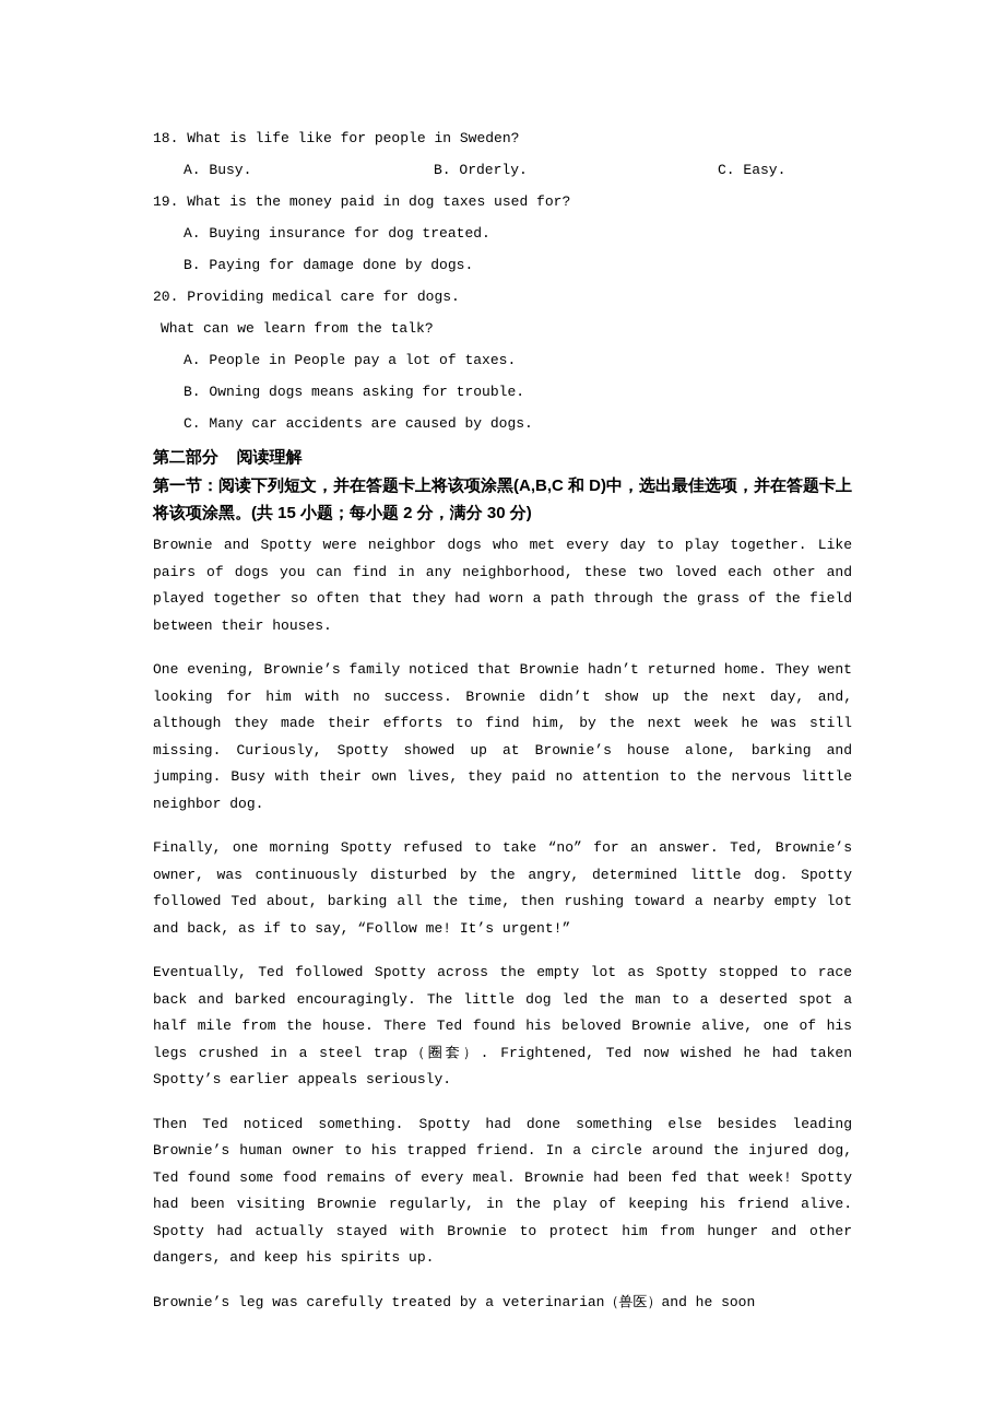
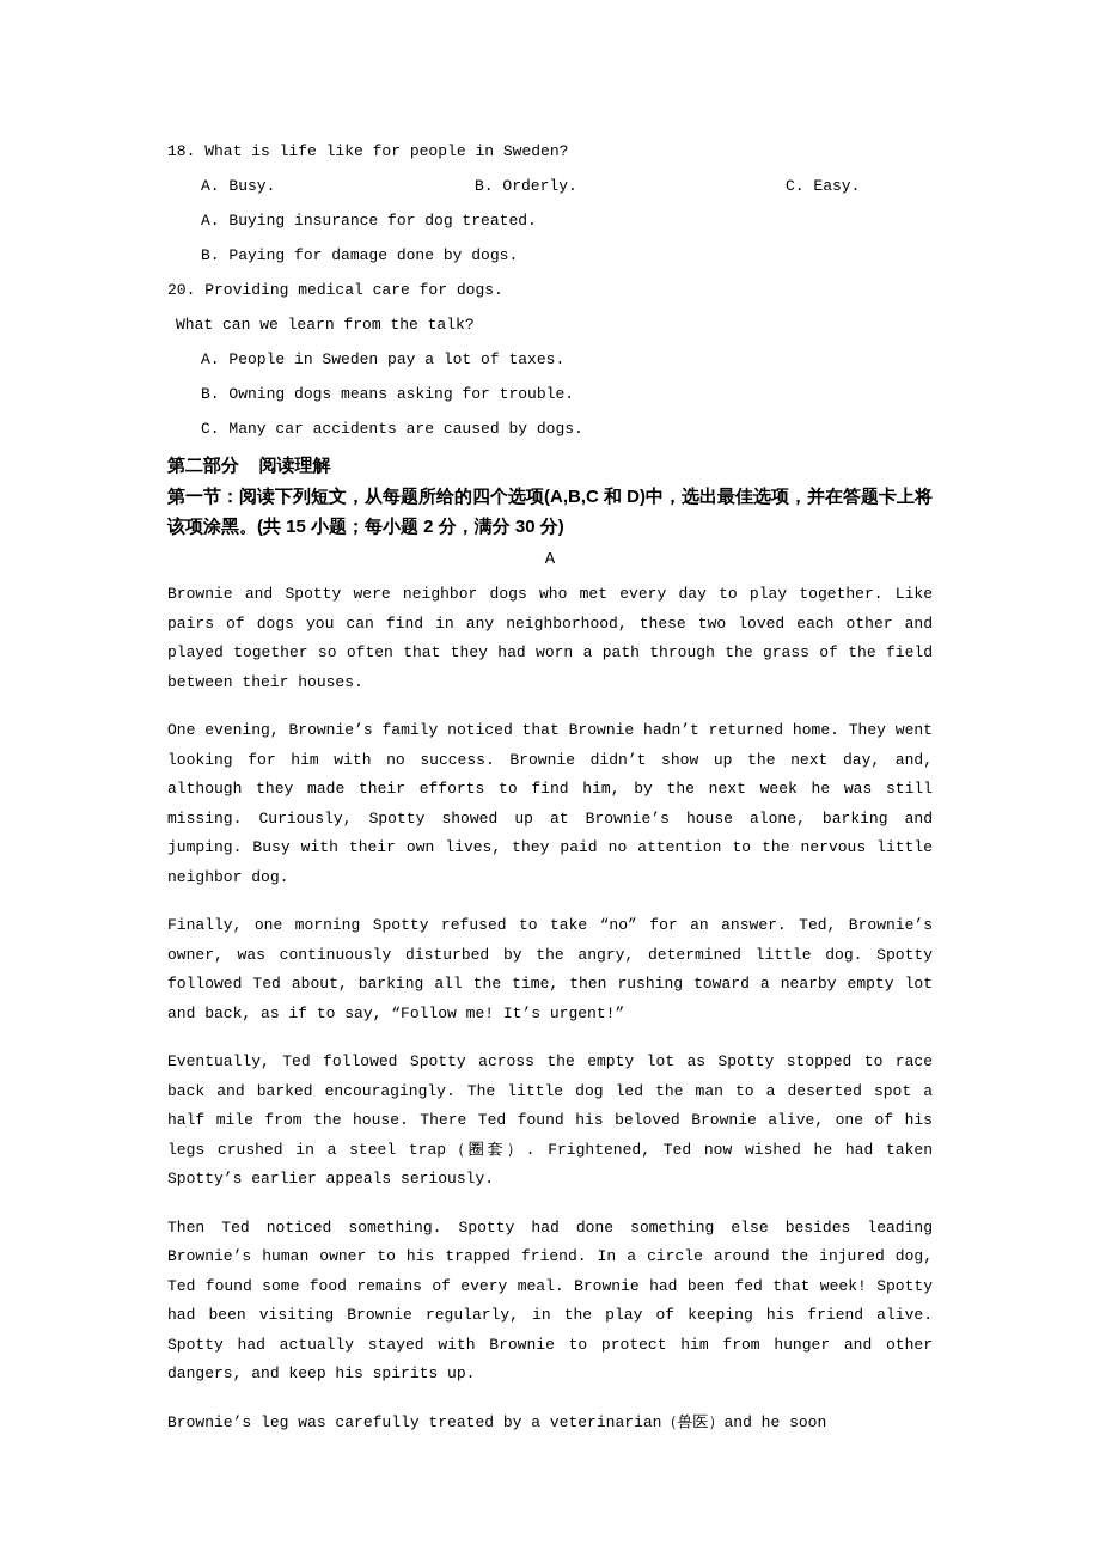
  18. What is life like for people in Sweden?
  A. Busy.
  B. Orderly.
  C. Easy.
- 19. What is the money paid in dog taxes used for?
  A. Buying insurance for dog treated.
  B. Paying for damage done by dogs.
  20. Providing medical care for dogs.
  What can we learn from the talk?
- A. People in People pay a lot of taxes.
+ A. People in Sweden pay a lot of taxes.
  B. Owning dogs means asking for trouble.
  C. Many car accidents are caused by dogs.
  第二部分 阅读理解
- 第一节：阅读下列短文，并在答题卡上将该项涂黑(A,B,C 和 D)中，选出最佳选项，并在答题卡上将该项涂黑。(共 15 小题；每小题 2 分，满分 30 分)
+ 第一节：阅读下列短文，从每题所给的四个选项(A,B,C 和 D)中，选出最佳选项，并在答题卡上将该项涂黑。(共 15 小题；每小题 2 分，满分 30 分)
+ A
  Brownie and Spotty were neighbor dogs who met every day to play together. Like pairs of dogs you can find in any neighborhood, these two loved each other and played together so often that they had worn a path through the grass of the field between their houses.
  One evening, Brownie’s family noticed that Brownie hadn’t returned home. They went looking for him with no success. Brownie didn’t show up the next day, and, although they made their efforts to find him, by the next week he was still missing. Curiously, Spotty showed up at Brownie’s house alone, barking and jumping. Busy with their own lives, they paid no attention to the nervous little neighbor dog.
  Finally, one morning Spotty refused to take “no” for an answer. Ted, Brownie’s owner, was continuously disturbed by the angry, determined little dog. Spotty followed Ted about, barking all the time, then rushing toward a nearby empty lot and back, as if to say, “Follow me! It’s urgent!”
  Eventually, Ted followed Spotty across the empty lot as Spotty stopped to race back and barked encouragingly. The little dog led the man to a deserted spot a half mile from the house. There Ted found his beloved Brownie alive, one of his legs crushed in a steel trap（圈套）. Frightened, Ted now wished he had taken Spotty’s earlier appeals seriously.
  Then Ted noticed something. Spotty had done something else besides leading Brownie’s human owner to his trapped friend. In a circle around the injured dog, Ted found some food remains of every meal. Brownie had been fed that week! Spotty had been visiting Brownie regularly, in the play of keeping his friend alive. Spotty had actually stayed with Brownie to protect him from hunger and other dangers, and keep his spirits up.
  Brownie’s leg was carefully treated by a veterinarian（兽医）and he soon
